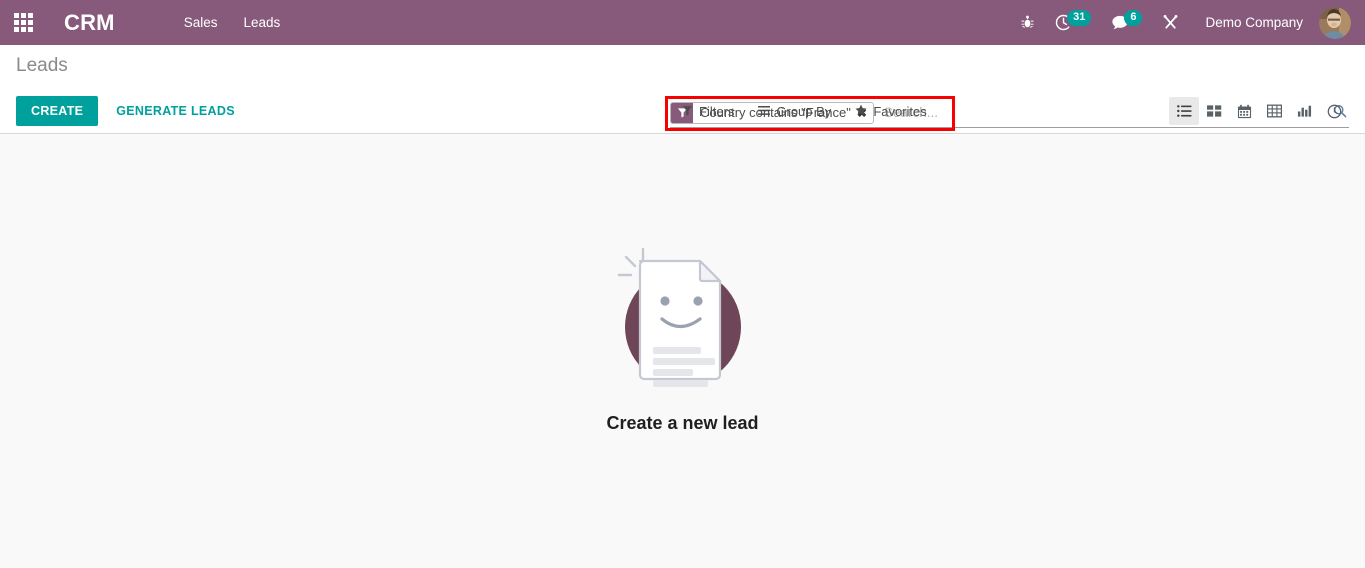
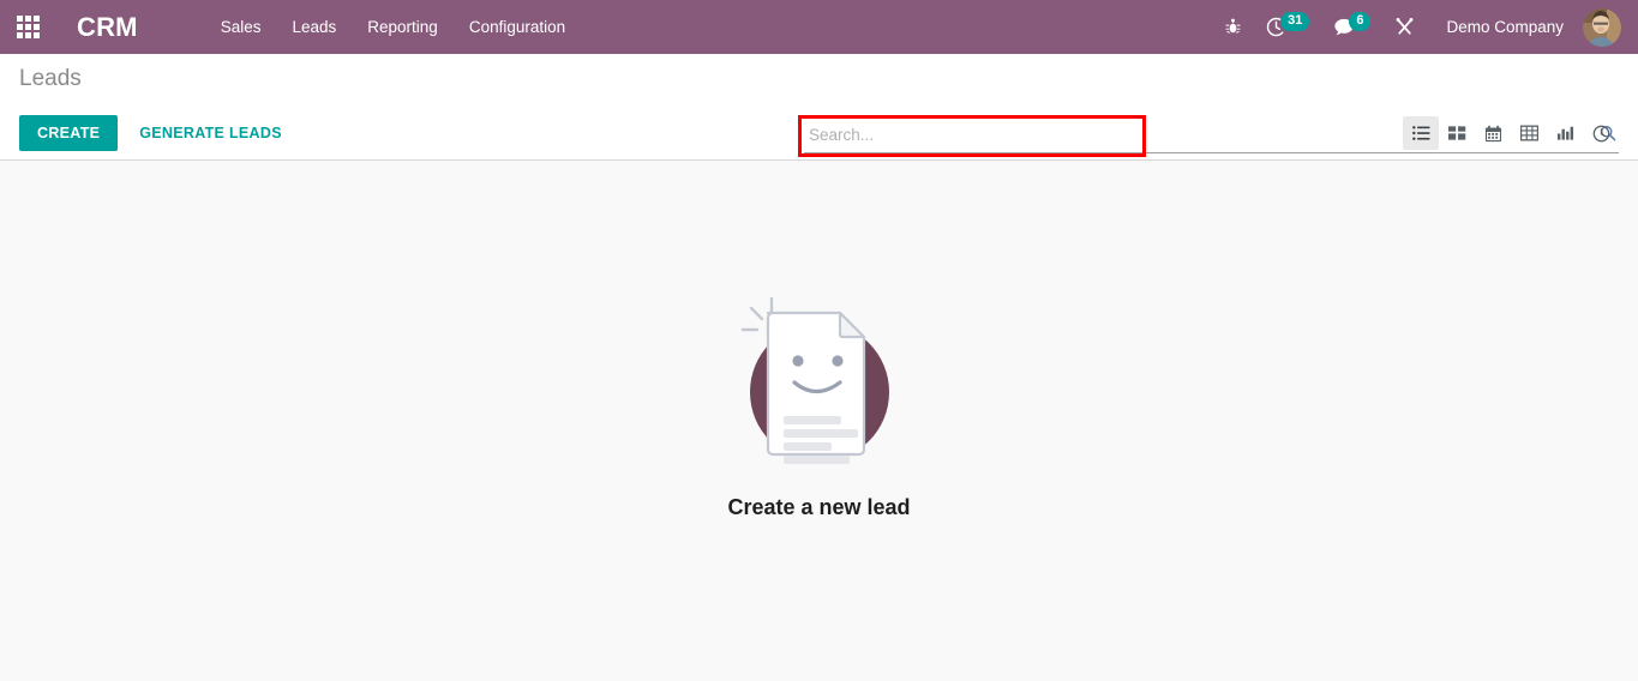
  CRM
  Sales
  Leads
+ Reporting
+ Configuration
  31
  6
  Demo Company
  Leads
- Country contains "France"
  Search...
  CREATE
  GENERATE LEADS
- Filters
- Group By
- Favorites
  Create a new lead
